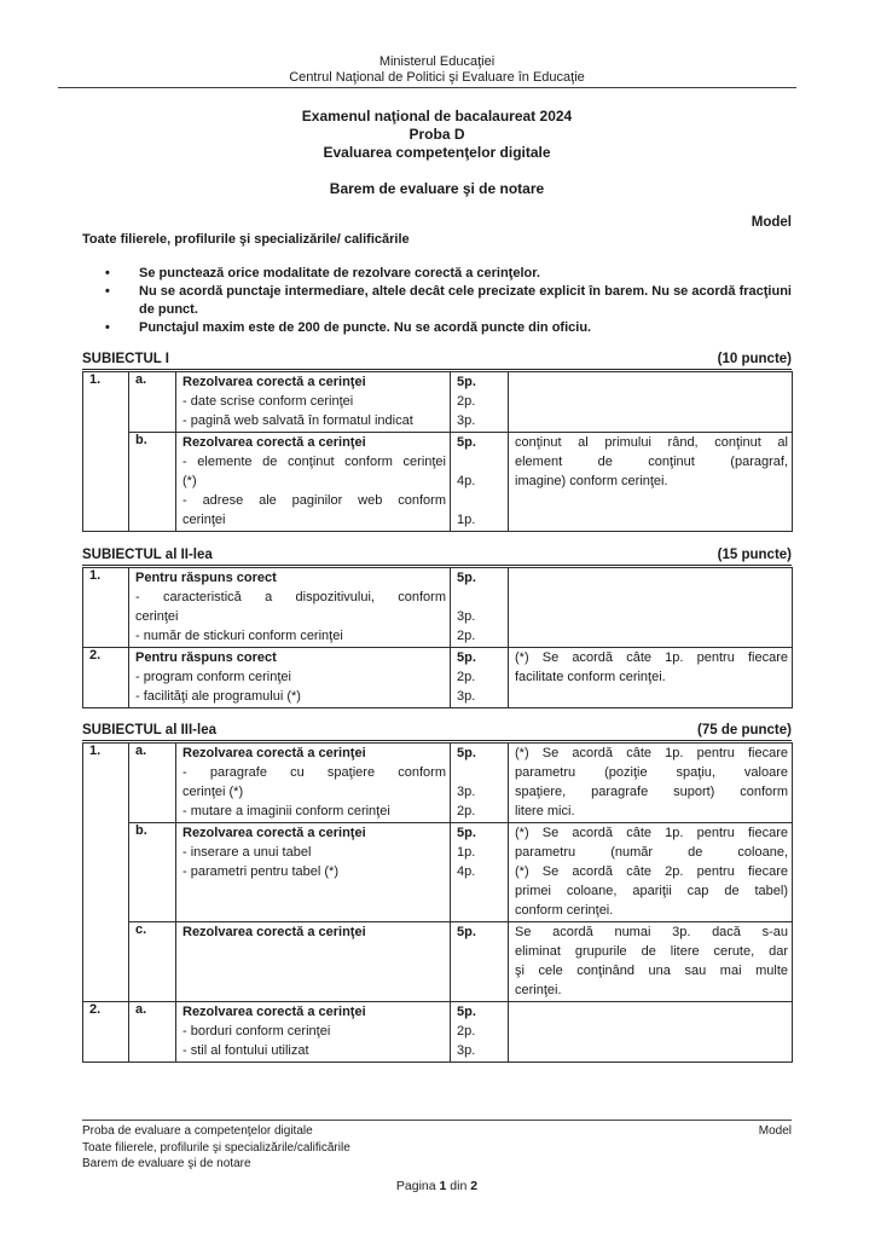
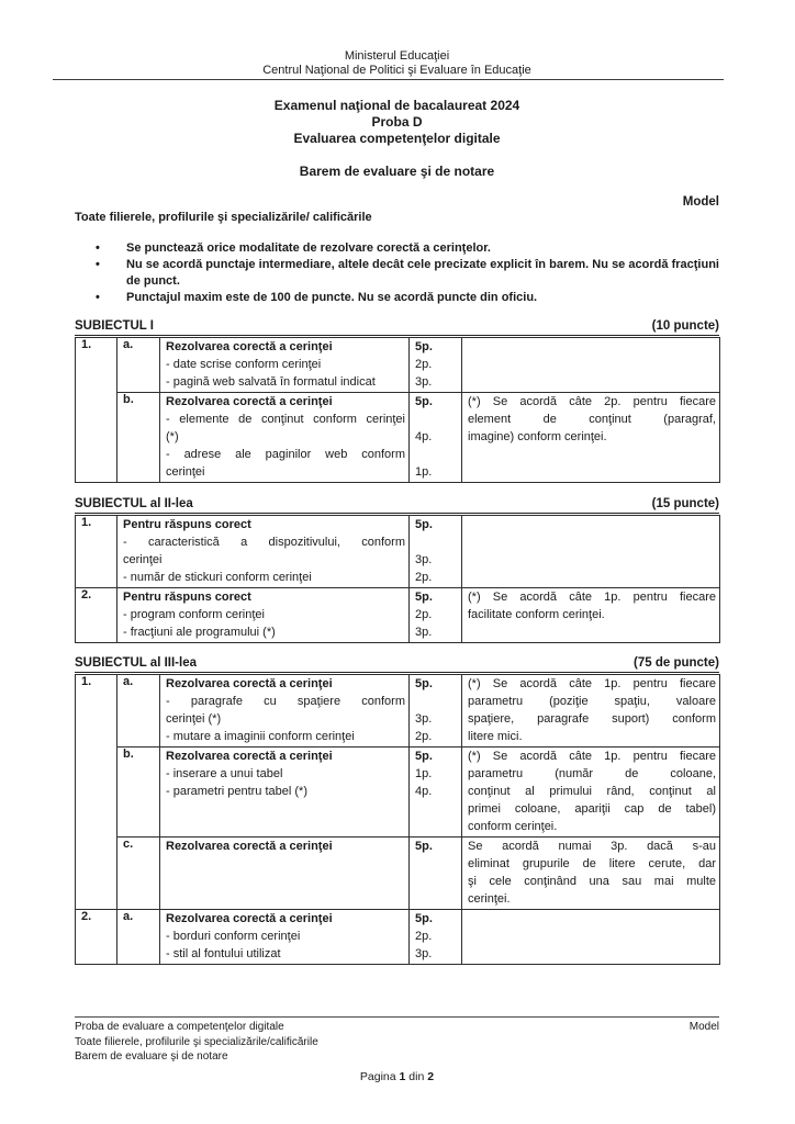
  Ministerul Educaţiei
  Centrul Naţional de Politici şi Evaluare în Educaţie
  Examenul naţional de bacalaureat 2024
  Proba D
  Evaluarea competenţelor digitale
  Barem de evaluare şi de notare
  Model
  Toate filierele, profilurile şi specializările/ calificările
  •
  Se punctează orice modalitate de rezolvare corectă a cerinţelor.
  •
  Nu se acordă punctaje intermediare, altele decât cele precizate explicit în barem. Nu se acordă fracţiuni de punct.
  •
- Punctajul maxim este de 200 de puncte. Nu se acordă puncte din oficiu.
+ Punctajul maxim este de 100 de puncte. Nu se acordă puncte din oficiu.
  SUBIECTUL I
  (10 puncte)
  1.	a.	Rezolvarea corectă a cerinţei- date scrise conform cerinţei- pagină web salvată în formatul indicat	5p.2p.3p.
- b.	Rezolvarea corectă a cerinţei- elemente de conţinut conform cerinţei(*)- adrese ale paginilor web conformcerinţei	5p. 4p. 1p.	conţinut al primului rând, conţinut alelement de conţinut (paragraf,imagine) conform cerinţei.
+ b.	Rezolvarea corectă a cerinţei- elemente de conţinut conform cerinţei(*)- adrese ale paginilor web conformcerinţei	5p. 4p. 1p.	(*) Se acordă câte 2p. pentru fiecareelement de conţinut (paragraf,imagine) conform cerinţei.
  SUBIECTUL al II-lea
  (15 puncte)
  1.	Pentru răspuns corect- caracteristică a dispozitivului, conformcerinţei- număr de stickuri conform cerinţei	5p. 3p.2p.
- 2.	Pentru răspuns corect- program conform cerinţei- facilităţi ale programului (*)	5p.2p.3p.	(*) Se acordă câte 1p. pentru fiecarefacilitate conform cerinţei.
+ 2.	Pentru răspuns corect- program conform cerinţei- fracţiuni ale programului (*)	5p.2p.3p.	(*) Se acordă câte 1p. pentru fiecarefacilitate conform cerinţei.
  SUBIECTUL al III-lea
  (75 de puncte)
  1.	a.	Rezolvarea corectă a cerinţei- paragrafe cu spaţiere conformcerinţei (*)- mutare a imaginii conform cerinţei	5p. 3p.2p.	(*) Se acordă câte 1p. pentru fiecareparametru (poziţie spaţiu, valoarespaţiere, paragrafe suport) conformlitere mici.
- b.	Rezolvarea corectă a cerinţei- inserare a unui tabel- parametri pentru tabel (*)	5p.1p.4p.	(*) Se acordă câte 1p. pentru fiecareparametru (număr de coloane,(*) Se acordă câte 2p. pentru fiecareprimei coloane, apariţii cap de tabel)conform cerinţei.
+ b.	Rezolvarea corectă a cerinţei- inserare a unui tabel- parametri pentru tabel (*)	5p.1p.4p.	(*) Se acordă câte 1p. pentru fiecareparametru (număr de coloane,conţinut al primului rând, conţinut alprimei coloane, apariţii cap de tabel)conform cerinţei.
  c.	Rezolvarea corectă a cerinţei	5p.	Se acordă numai 3p. dacă s-aueliminat grupurile de litere cerute, darşi cele conţinând una sau mai multecerinţei.
  2.	a.	Rezolvarea corectă a cerinţei- borduri conform cerinţei- stil al fontului utilizat	5p.2p.3p.
  Proba de evaluare a competenţelor digitale
  Model
  Toate filierele, profilurile şi specializările/calificările
  Barem de evaluare şi de notare
  Pagina 1 din 2
